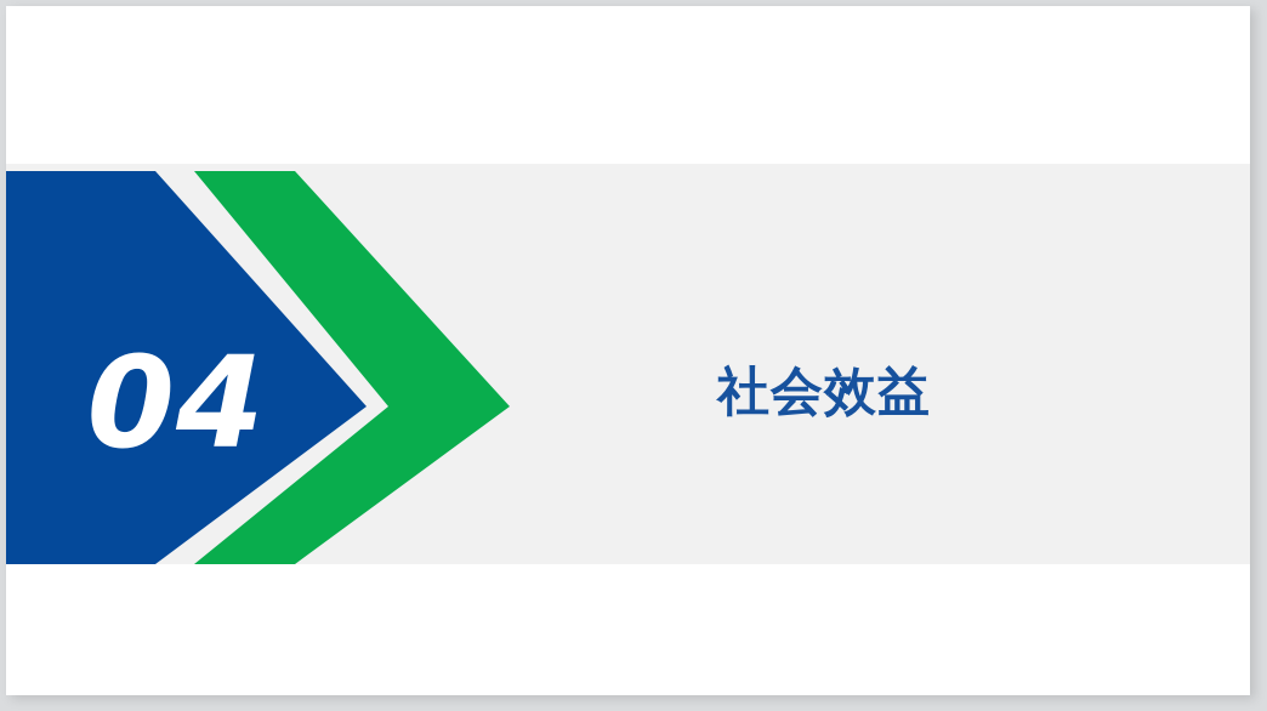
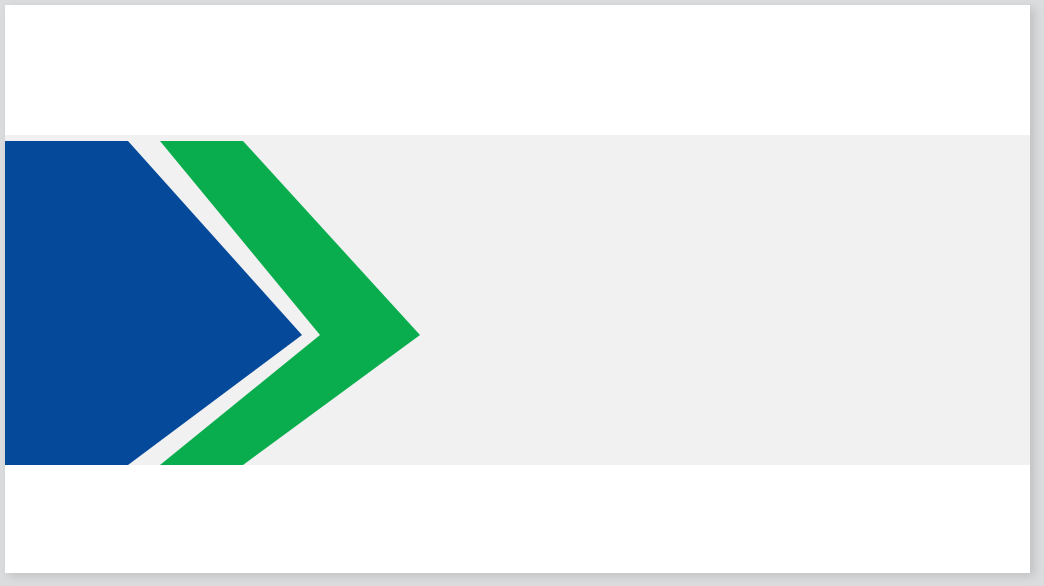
- 04
- 社会效益
